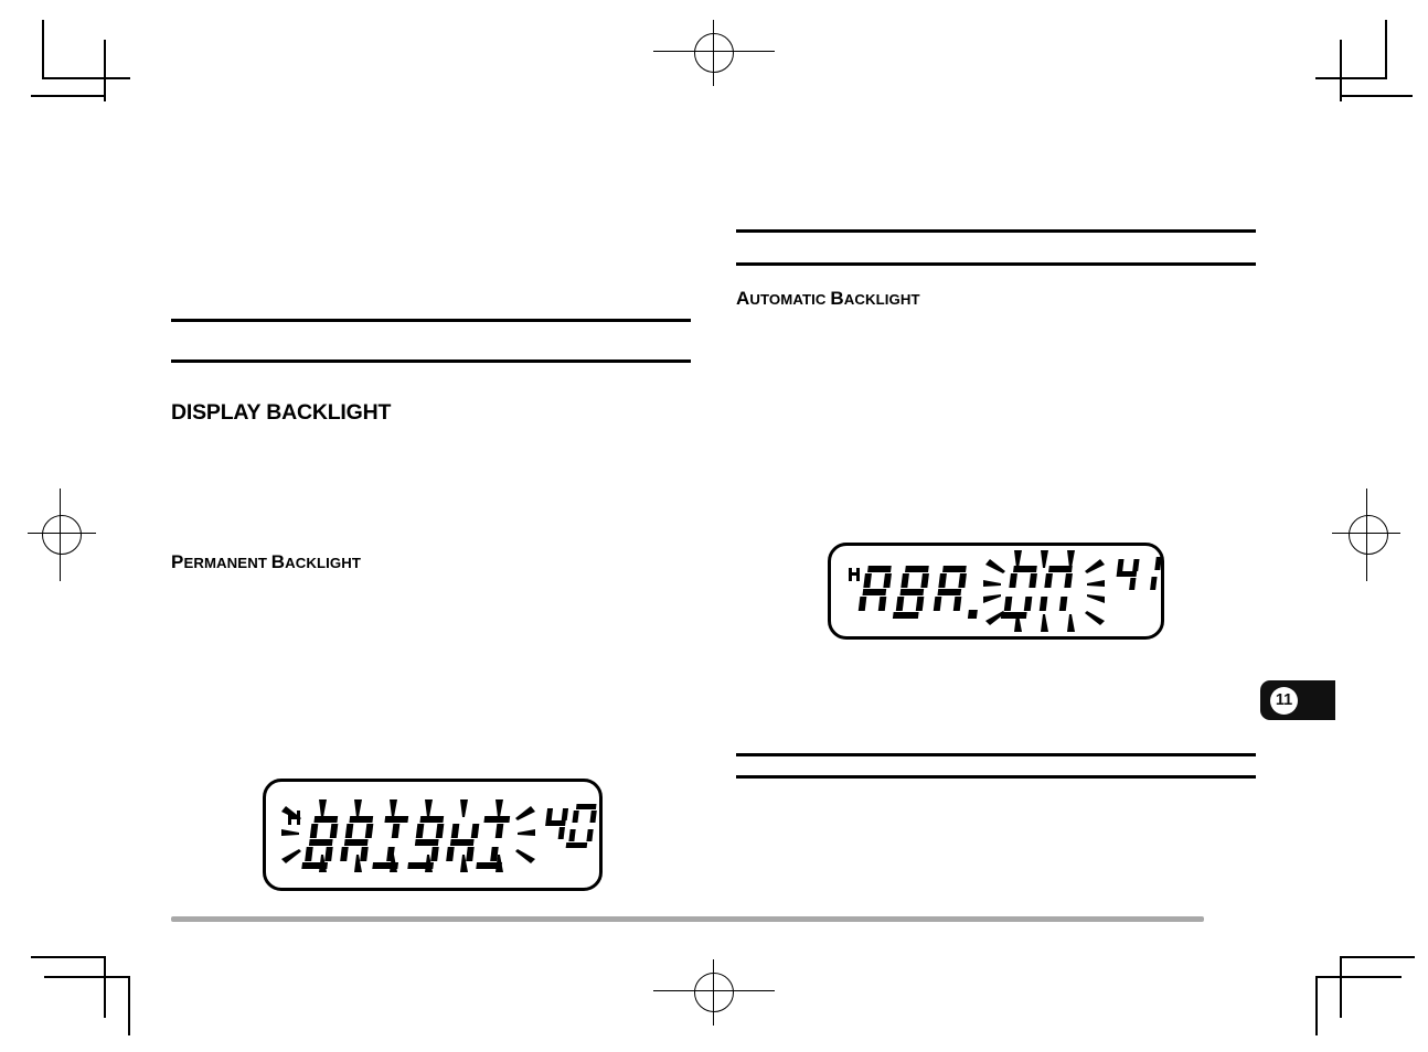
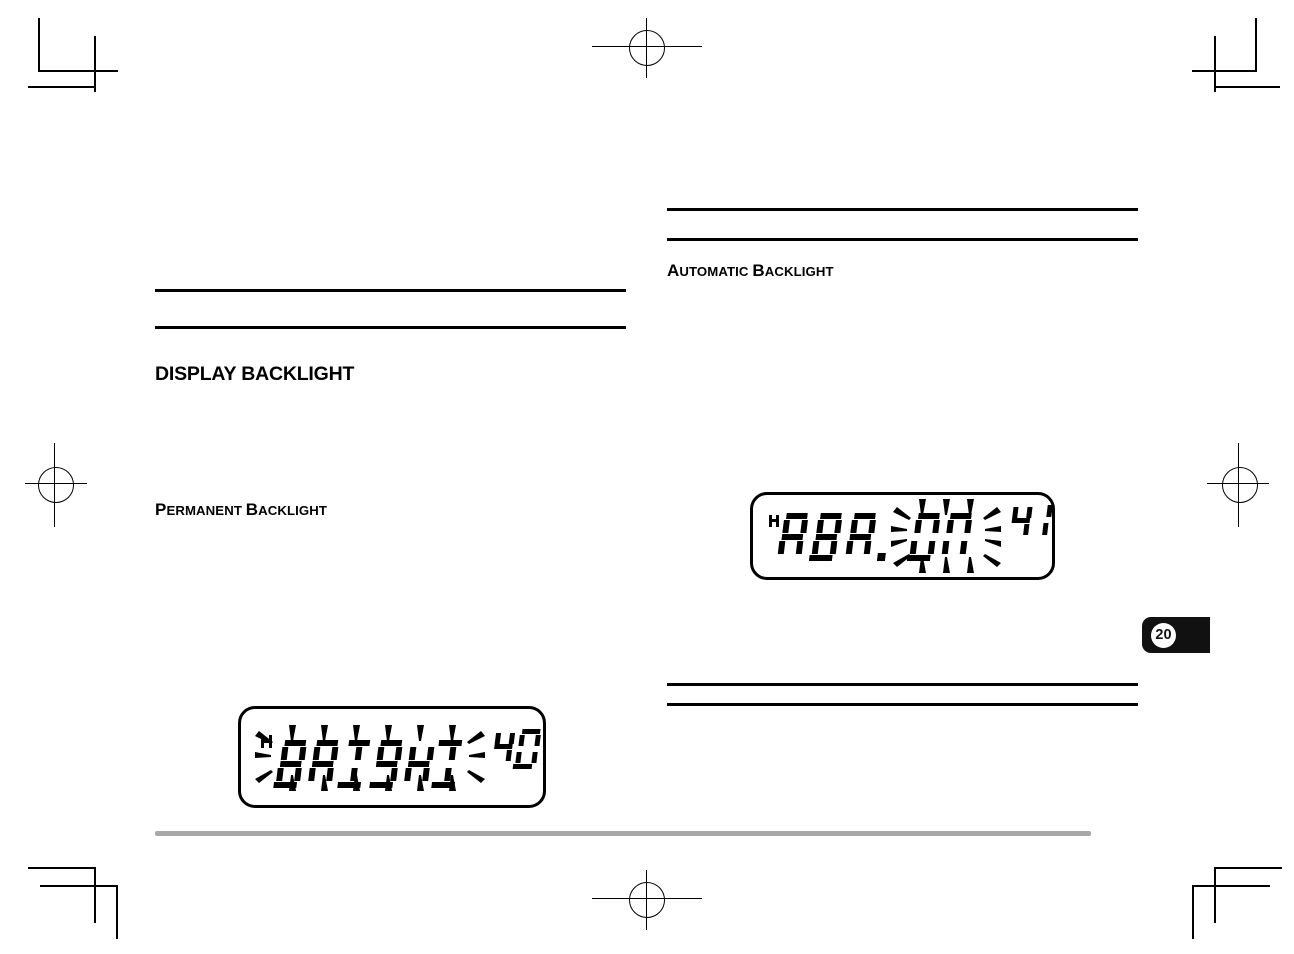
  DISPLAY BACKLIGHT
  PERMANENT BACKLIGHT
  AUTOMATIC BACKLIGHT
- 11
+ 20
